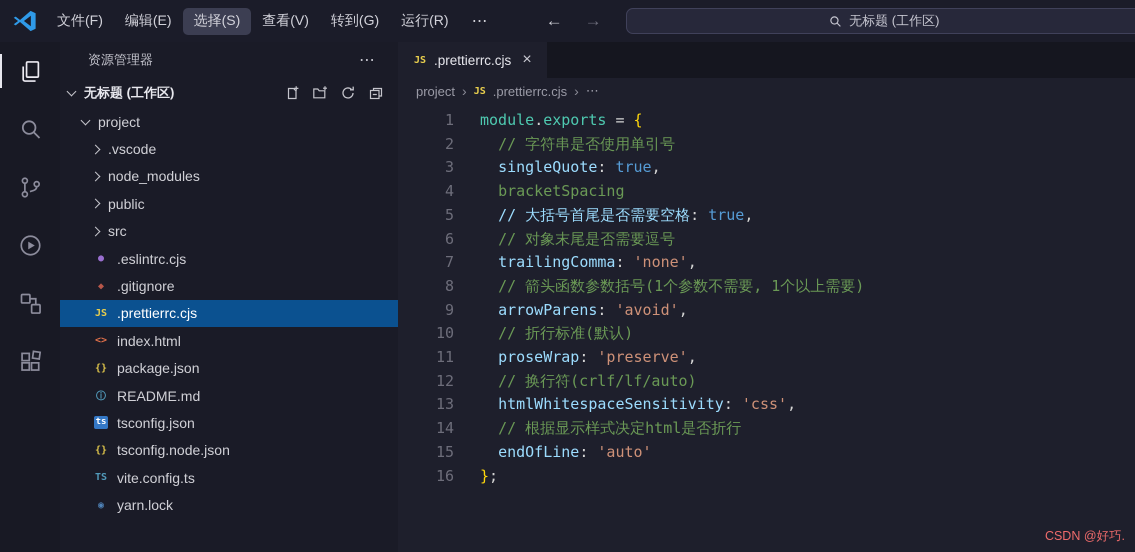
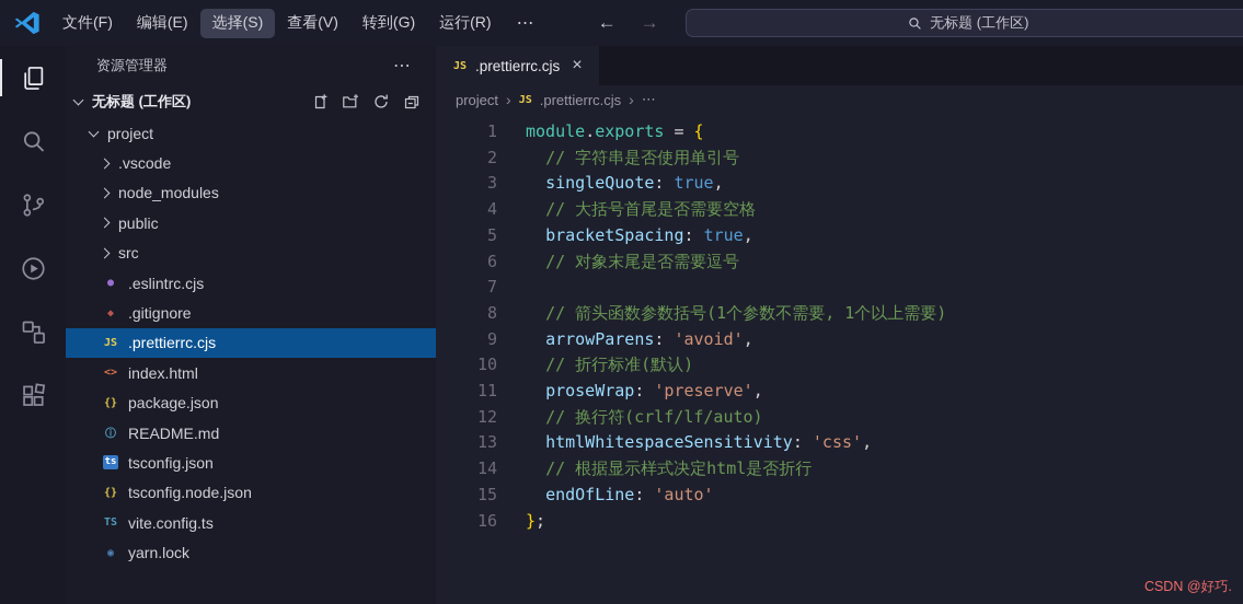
  文件(F)
  编辑(E)
  选择(S)
  查看(V)
  转到(G)
  运行(R)
  ⋯
  ←
  →
  无标题 (工作区)
  资源管理器
  ⋯
  无标题 (工作区)
  project
  .vscode
  node_modules
  public
  src
  ●
  .eslintrc.cjs
  ◆
  .gitignore
  JS
  .prettierrc.cjs
  <>
  index.html
  {}
  package.json
  ⓘ
  README.md
  ts
  tsconfig.json
  {}
  tsconfig.node.json
  TS
  vite.config.ts
  ◉
  yarn.lock
  JS
  .prettierrc.cjs
  ×
  project
  ›
  JS
  .prettierrc.cjs
  ›
  ⋯
  1
  module.exports = {
  2
  // 字符串是否使用单引号
  3
  singleQuote: true,
  4
- bracketSpacing
+ // 大括号首尾是否需要空格
  5
- // 大括号首尾是否需要空格: true,
+ bracketSpacing: true,
  6
  // 对象末尾是否需要逗号
  7
- trailingComma: 'none',
  8
  // 箭头函数参数括号(1个参数不需要, 1个以上需要)
  9
  arrowParens: 'avoid',
  10
  // 折行标准(默认)
  11
  proseWrap: 'preserve',
  12
  // 换行符(crlf/lf/auto)
  13
  htmlWhitespaceSensitivity: 'css',
  14
  // 根据显示样式决定html是否折行
  15
  endOfLine: 'auto'
  16
  };
  CSDN @好巧.
